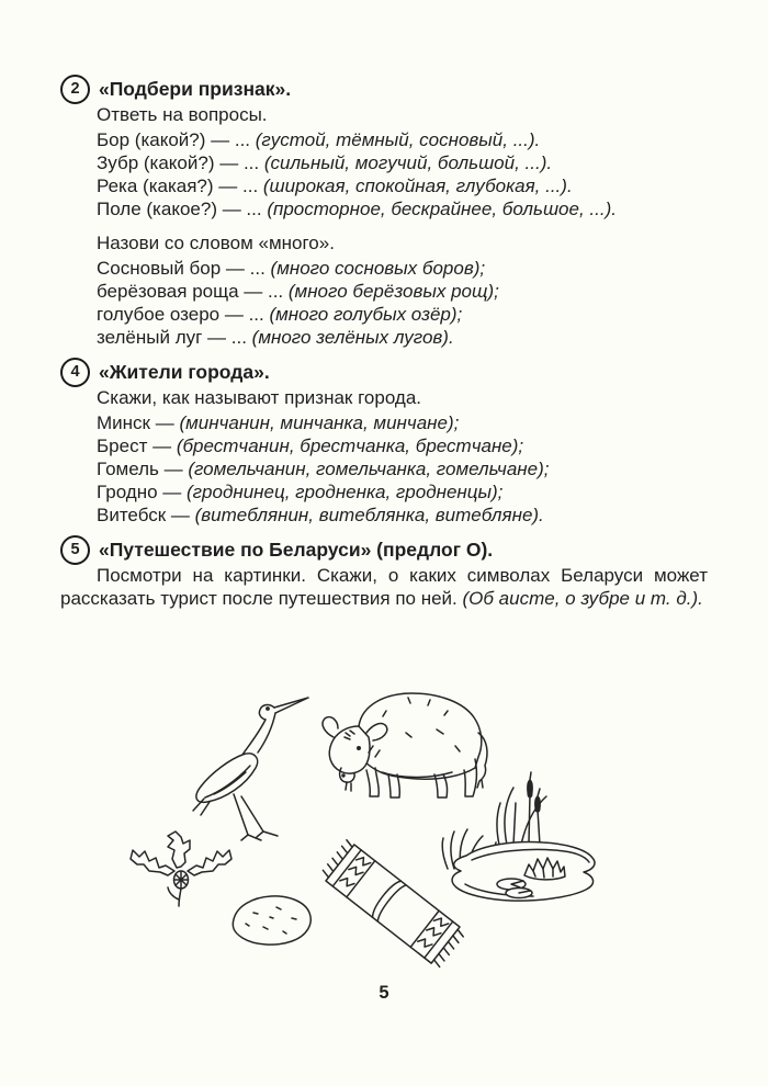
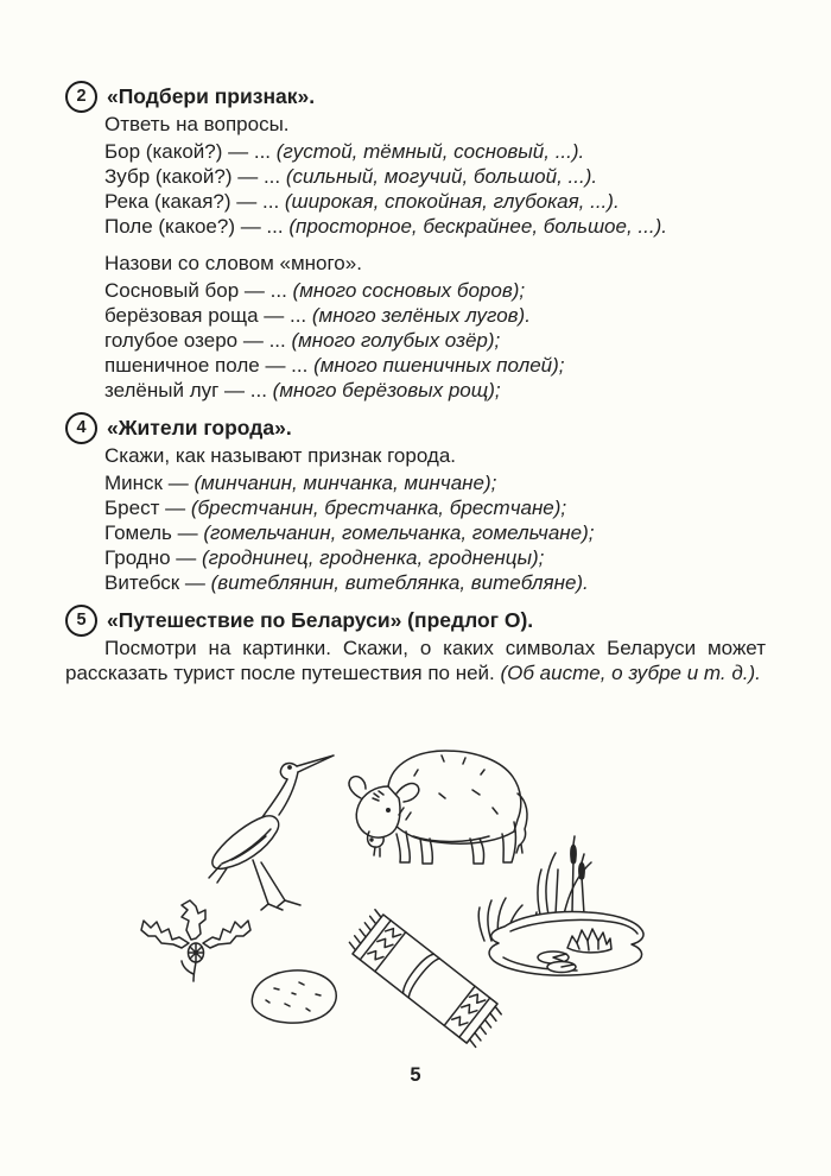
  2
  «Подбери признак».
  Ответь на вопросы.
  Бор (какой?) — ... (густой, тёмный, сосновый, ...).
  Зубр (какой?) — ... (сильный, могучий, большой, ...).
  Река (какая?) — ... (широкая, спокойная, глубокая, ...).
  Поле (какое?) — ... (просторное, бескрайнее, большое, ...).
  Назови со словом «много».
  Сосновый бор — ... (много сосновых боров);
- берёзовая роща — ... (много берёзовых рощ);
+ берёзовая роща — ... (много зелёных лугов).
  голубое озеро — ... (много голубых озёр);
+ пшеничное поле — ... (много пшеничных полей);
- зелёный луг — ... (много зелёных лугов).
+ зелёный луг — ... (много берёзовых рощ);
  4
  «Жители города».
  Скажи, как называют признак города.
  Минск — (минчанин, минчанка, минчане);
  Брест — (брестчанин, брестчанка, брестчане);
  Гомель — (гомельчанин, гомельчанка, гомельчане);
  Гродно — (гроднинец, гродненка, гродненцы);
  Витебск — (витеблянин, витеблянка, витебляне).
  5
  «Путешествие по Беларуси» (предлог О).
  Посмотри на картинки. Скажи, о каких символах Беларуси может рассказать турист после путешествия по ней. (Об аисте, о зубре и т. д.).
  5
